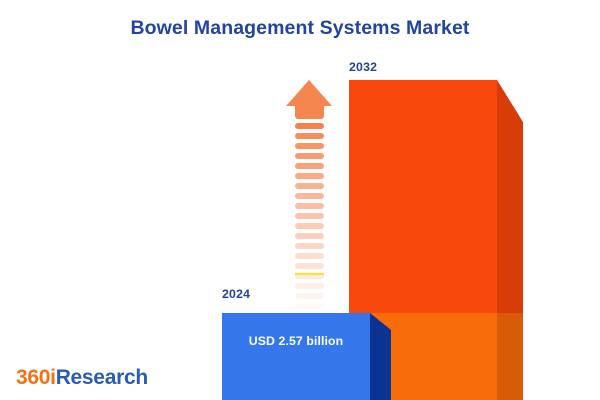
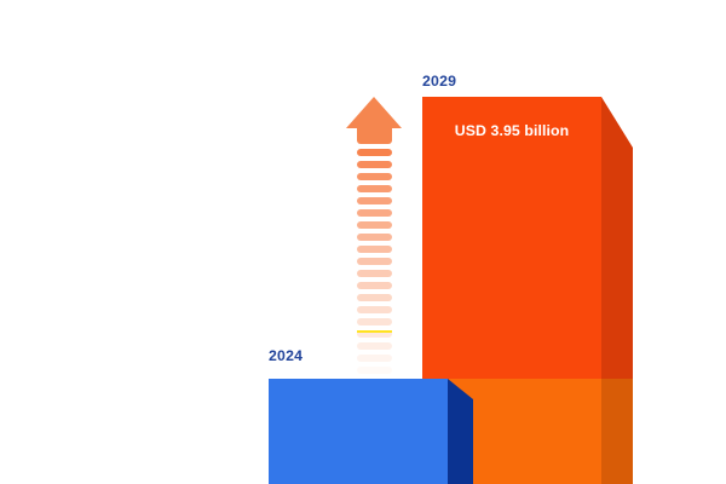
- Bowel Management Systems Market
- 2032
+ 2029
+ USD 3.95 billion
  2024
- USD 2.57 billion
- 360iResearch
